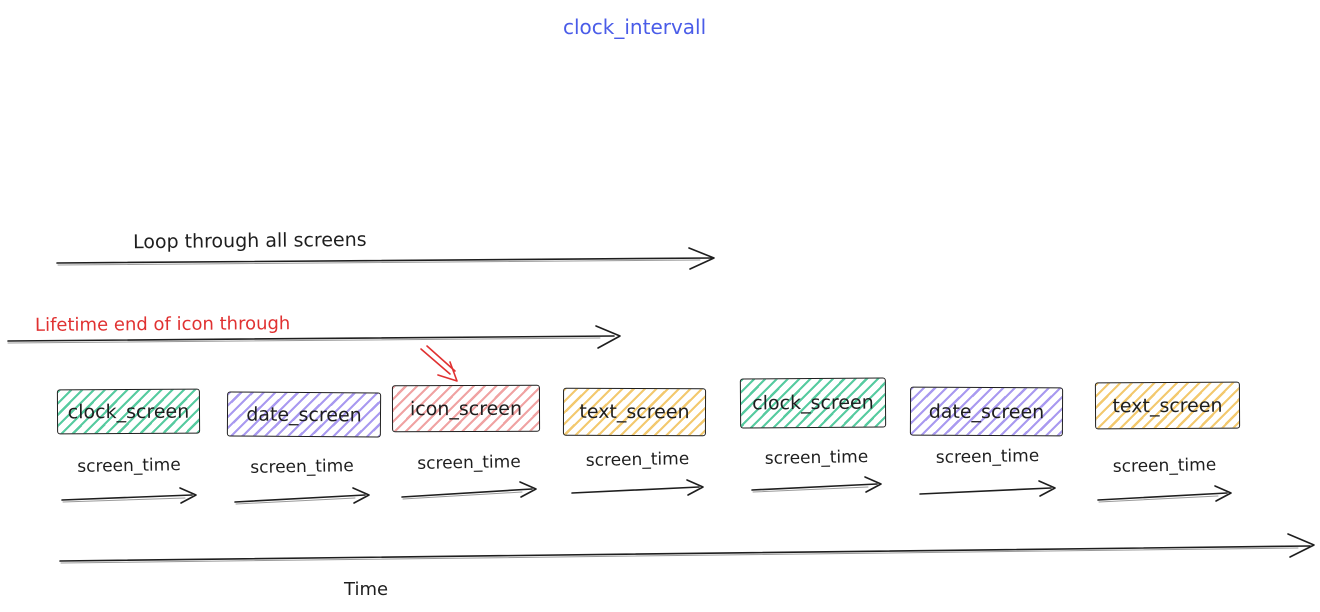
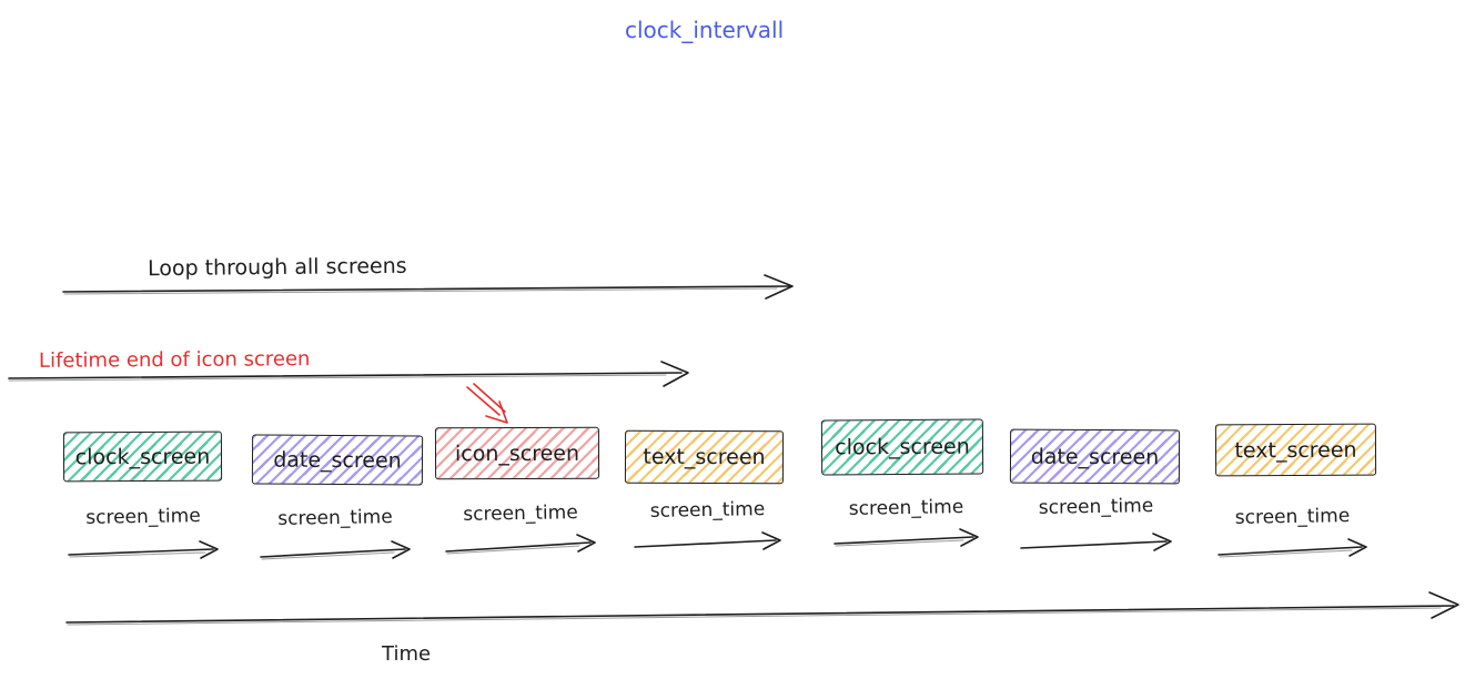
  clock_intervall
  Loop through all screens
- Lifetime end of icon through
+ Lifetime end of icon screen
  clock_screen
  date_screen
  icon_screen
  text_screen
  clock_screen
  date_screen
  text_screen
  screen_time
  screen_time
  screen_time
  screen_time
  screen_time
  screen_time
  screen_time
  Time
